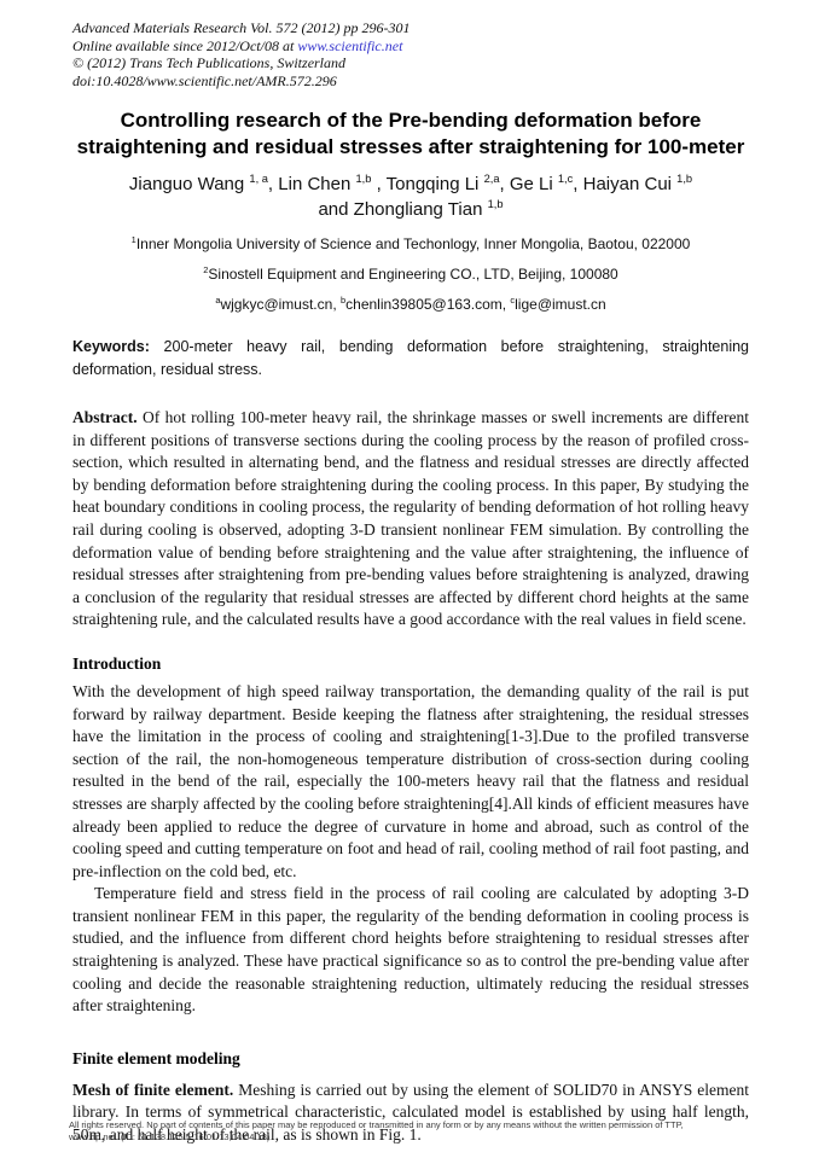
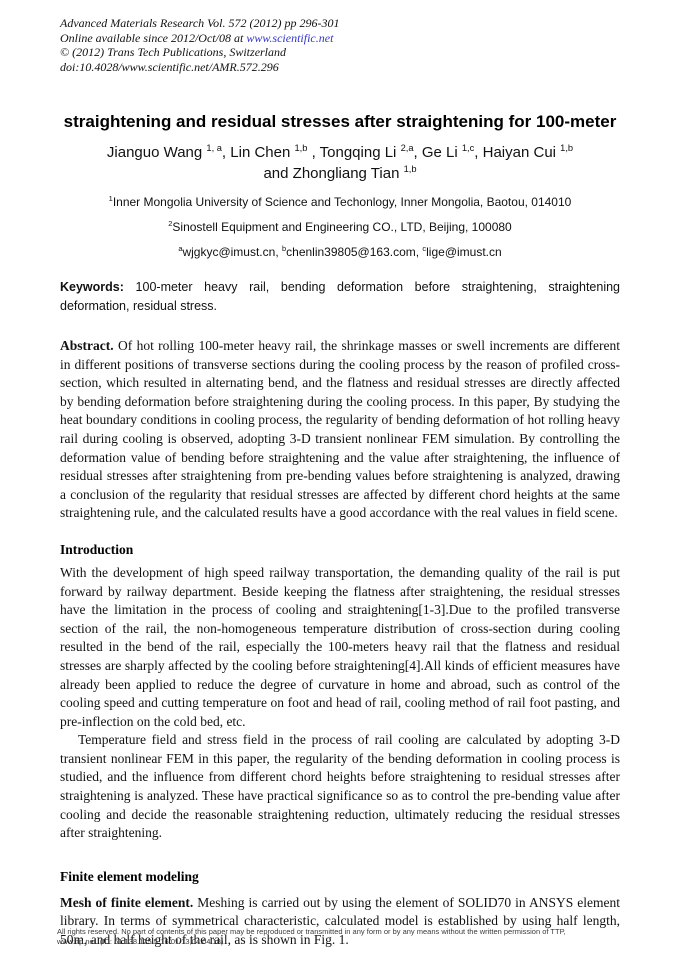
  Advanced Materials Research Vol. 572 (2012) pp 296-301
  Online available since 2012/Oct/08 at www.scientific.net
  © (2012) Trans Tech Publications, Switzerland
  doi:10.4028/www.scientific.net/AMR.572.296
- Controlling research of the Pre-bending deformation before
  straightening and residual stresses after straightening for 100-meter
  Jianguo Wang 1, a, Lin Chen 1,b , Tongqing Li 2,a, Ge Li 1,c, Haiyan Cui 1,b
  and Zhongliang Tian 1,b
- 1Inner Mongolia University of Science and Techonlogy, Inner Mongolia, Baotou, 022000
+ 1Inner Mongolia University of Science and Techonlogy, Inner Mongolia, Baotou, 014010
  2Sinostell Equipment and Engineering CO., LTD, Beijing, 100080
  awjgkyc@imust.cn, bchenlin39805@163.com, clige@imust.cn
- Keywords: 200-meter heavy rail, bending deformation before straightening, straightening deformation, residual stress.
+ Keywords: 100-meter heavy rail, bending deformation before straightening, straightening deformation, residual stress.
  Abstract. Of hot rolling 100-meter heavy rail, the shrinkage masses or swell increments are different in different positions of transverse sections during the cooling process by the reason of profiled cross-section, which resulted in alternating bend, and the flatness and residual stresses are directly affected by bending deformation before straightening during the cooling process. In this paper, By studying the heat boundary conditions in cooling process, the regularity of bending deformation of hot rolling heavy rail during cooling is observed, adopting 3-D transient nonlinear FEM simulation. By controlling the deformation value of bending before straightening and the value after straightening, the influence of residual stresses after straightening from pre-bending values before straightening is analyzed, drawing a conclusion of the regularity that residual stresses are affected by different chord heights at the same straightening rule, and the calculated results have a good accordance with the real values in field scene.
  Introduction
  With the development of high speed railway transportation, the demanding quality of the rail is put forward by railway department. Beside keeping the flatness after straightening, the residual stresses have the limitation in the process of cooling and straightening[1-3].Due to the profiled transverse section of the rail, the non-homogeneous temperature distribution of cross-section during cooling resulted in the bend of the rail, especially the 100-meters heavy rail that the flatness and residual stresses are sharply affected by the cooling before straightening[4].All kinds of efficient measures have already been applied to reduce the degree of curvature in home and abroad, such as control of the cooling speed and cutting temperature on foot and head of rail, cooling method of rail foot pasting, and pre-inflection on the cold bed, etc.
  Temperature field and stress field in the process of rail cooling are calculated by adopting 3-D transient nonlinear FEM in this paper, the regularity of the bending deformation in cooling process is studied, and the influence from different chord heights before straightening to residual stresses after straightening is analyzed. These have practical significance so as to control the pre-bending value after cooling and decide the reasonable straightening reduction, ultimately reducing the residual stresses after straightening.
  Finite element modeling
  Mesh of finite element. Meshing is carried out by using the element of SOLID70 in ANSYS element library. In terms of symmetrical characteristic, calculated model is established by using half length, 50m, and half height of the rail, as is shown in Fig. 1.
  All rights reserved. No part of contents of this paper may be reproduced or transmitted in any form or by any means without the written permission of TTP,
  www.ttp.net. (ID: 61.138.125.5-16/01/13,04:04:18)
